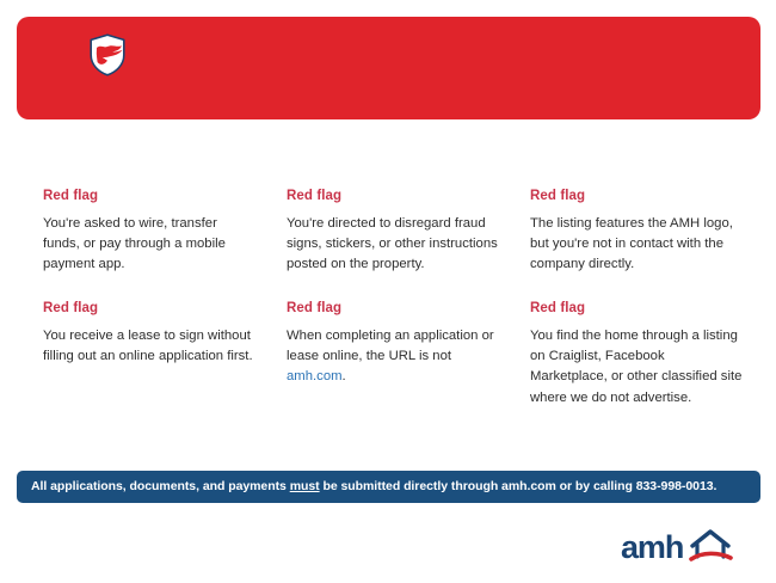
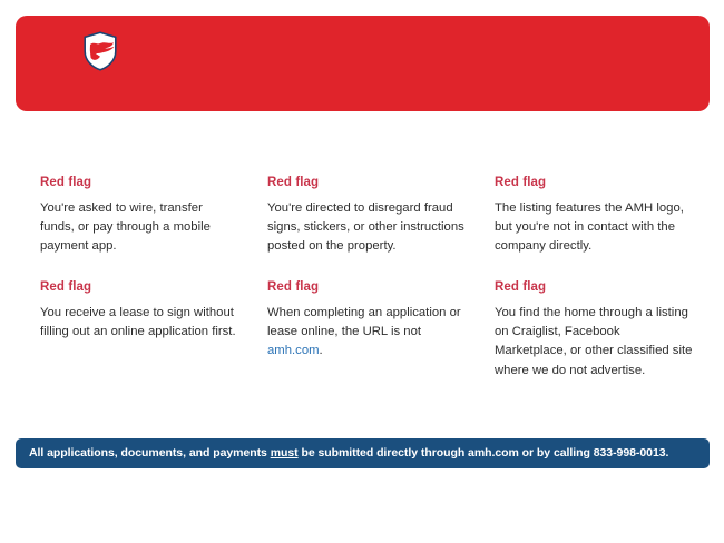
  Red flag
  You're asked to wire, transfer funds, or pay through a mobile payment app.
  Red flag
  You're directed to disregard fraud signs, stickers, or other instructions posted on the property.
  Red flag
  The listing features the AMH logo, but you're not in contact with the company directly.
  Red flag
  You receive a lease to sign without filling out an online application first.
  Red flag
  When completing an application or lease online, the URL is not amh.com.
  Red flag
  You find the home through a listing on Craiglist, Facebook Marketplace, or other classified site where we do not advertise.
  All applications, documents, and payments must be submitted directly through amh.com or by calling 833-998-0013.
- amh
